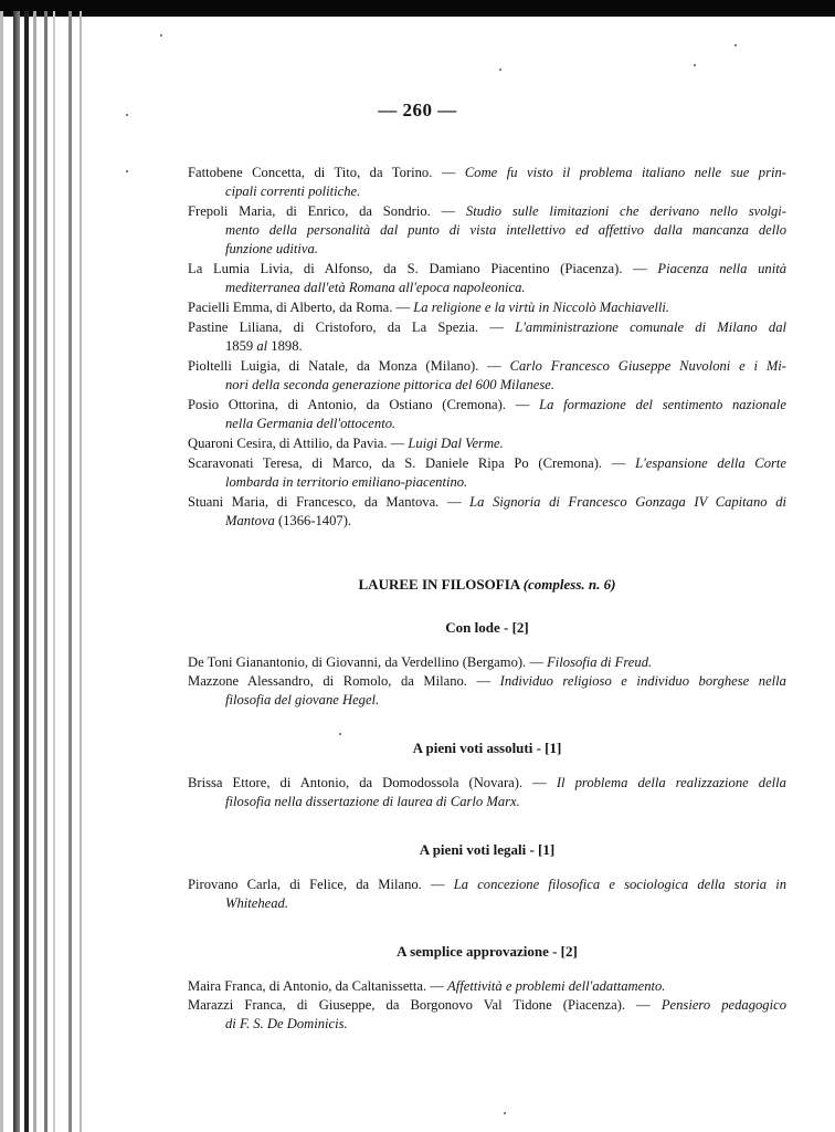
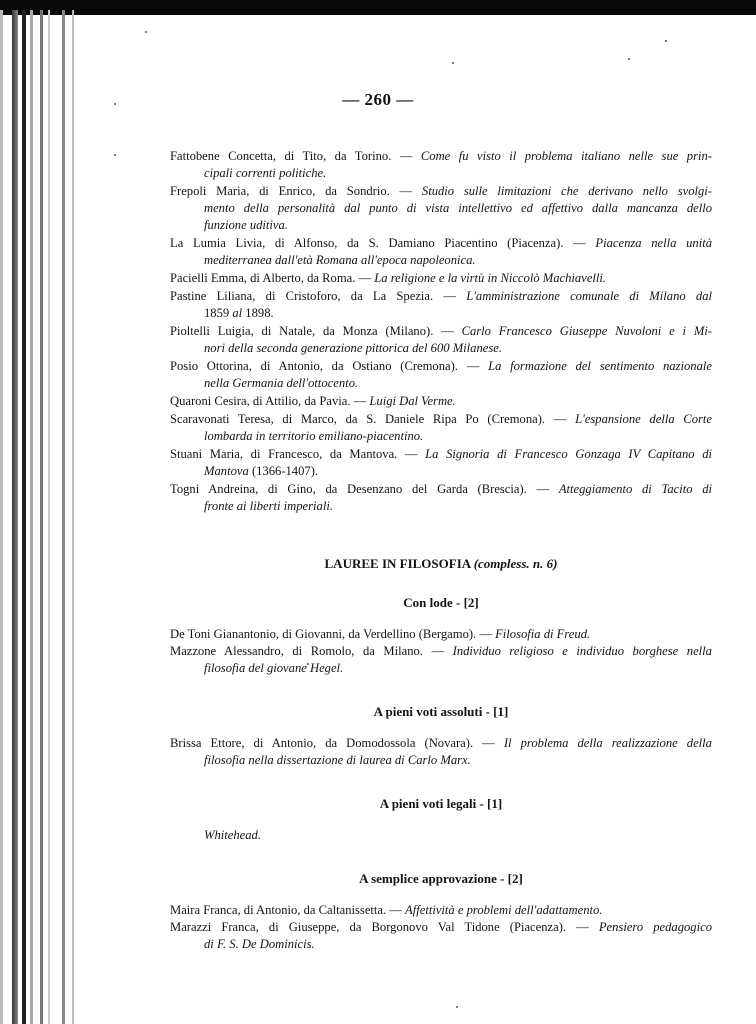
  — 260 —
  Fattobene Concetta, di Tito, da Torino. — Come fu visto il problema italiano nelle sue prin-
  cipali correnti politiche.
  Frepoli Maria, di Enrico, da Sondrio. — Studio sulle limitazioni che derivano nello svolgi-
  mento della personalità dal punto di vista intellettivo ed affettivo dalla mancanza dello
  funzione uditiva.
  La Lumia Livia, di Alfonso, da S. Damiano Piacentino (Piacenza). — Piacenza nella unità
  mediterranea dall'età Romana all'epoca napoleonica.
  Pacielli Emma, di Alberto, da Roma. — La religione e la virtù in Niccolò Machiavelli.
  Pastine Liliana, di Cristoforo, da La Spezia. — L'amministrazione comunale di Milano dal
  1859 al 1898.
  Pioltelli Luigia, di Natale, da Monza (Milano). — Carlo Francesco Giuseppe Nuvoloni e i Mi-
  nori della seconda generazione pittorica del 600 Milanese.
  Posio Ottorina, di Antonio, da Ostiano (Cremona). — La formazione del sentimento nazionale
  nella Germania dell'ottocento.
  Quaroni Cesira, di Attilio, da Pavia. — Luigi Dal Verme.
  Scaravonati Teresa, di Marco, da S. Daniele Ripa Po (Cremona). — L'espansione della Corte
  lombarda in territorio emiliano-piacentino.
  Stuani Maria, di Francesco, da Mantova. — La Signoria di Francesco Gonzaga IV Capitano di
  Mantova (1366-1407).
+ Togni Andreina, di Gino, da Desenzano del Garda (Brescia). — Atteggiamento di Tacito di
+ fronte ai liberti imperiali.
  LAUREE IN FILOSOFIA (compless. n. 6)
  Con lode - [2]
  De Toni Gianantonio, di Giovanni, da Verdellino (Bergamo). — Filosofia di Freud.
  Mazzone Alessandro, di Romolo, da Milano. — Individuo religioso e individuo borghese nella
  filosofia del giovane Hegel.
  A pieni voti assoluti - [1]
  Brissa Ettore, di Antonio, da Domodossola (Novara). — Il problema della realizzazione della
  filosofia nella dissertazione di laurea di Carlo Marx.
  A pieni voti legali - [1]
- Pirovano Carla, di Felice, da Milano. — La concezione filosofica e sociologica della storia in
  Whitehead.
  A semplice approvazione - [2]
  Maira Franca, di Antonio, da Caltanissetta. — Affettività e problemi dell'adattamento.
  Marazzi Franca, di Giuseppe, da Borgonovo Val Tidone (Piacenza). — Pensiero pedagogico
  di F. S. De Dominicis.
